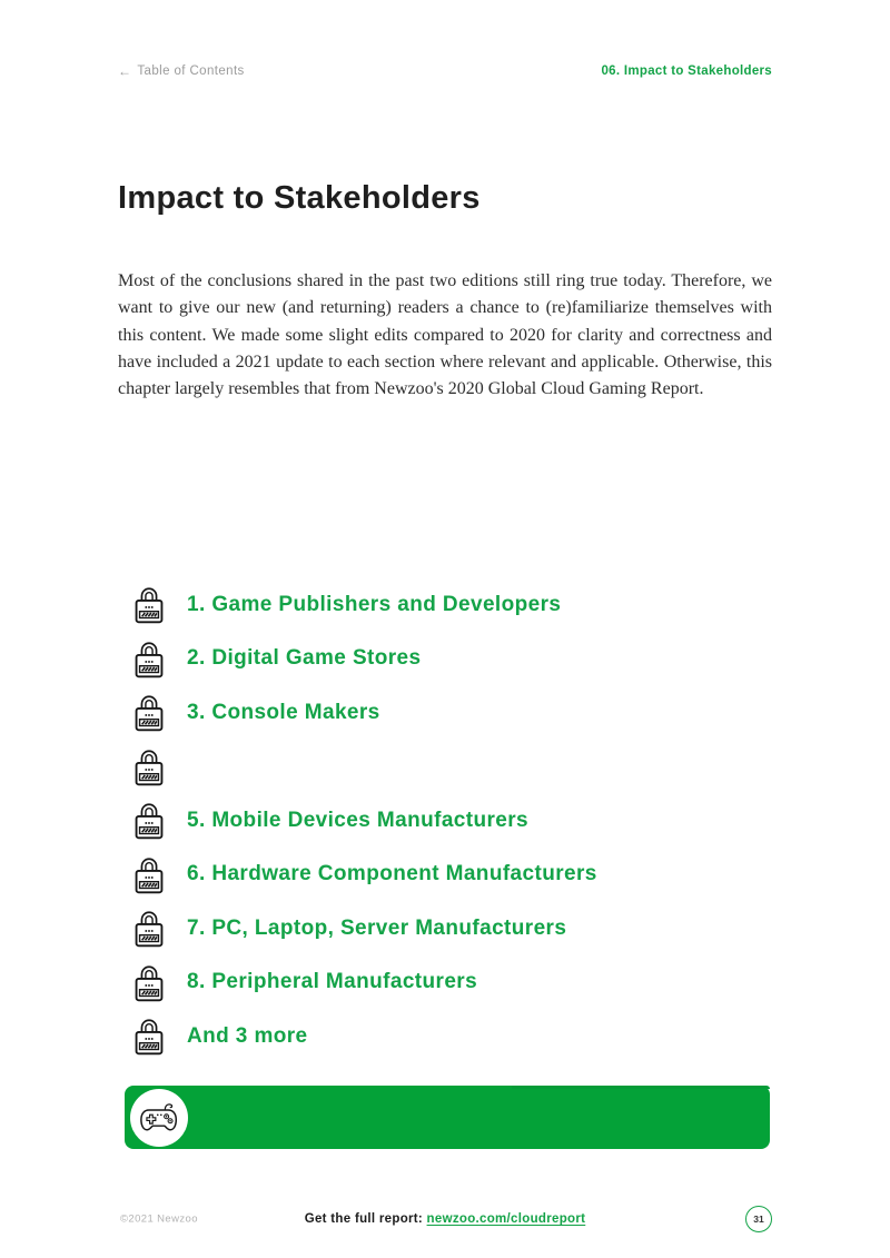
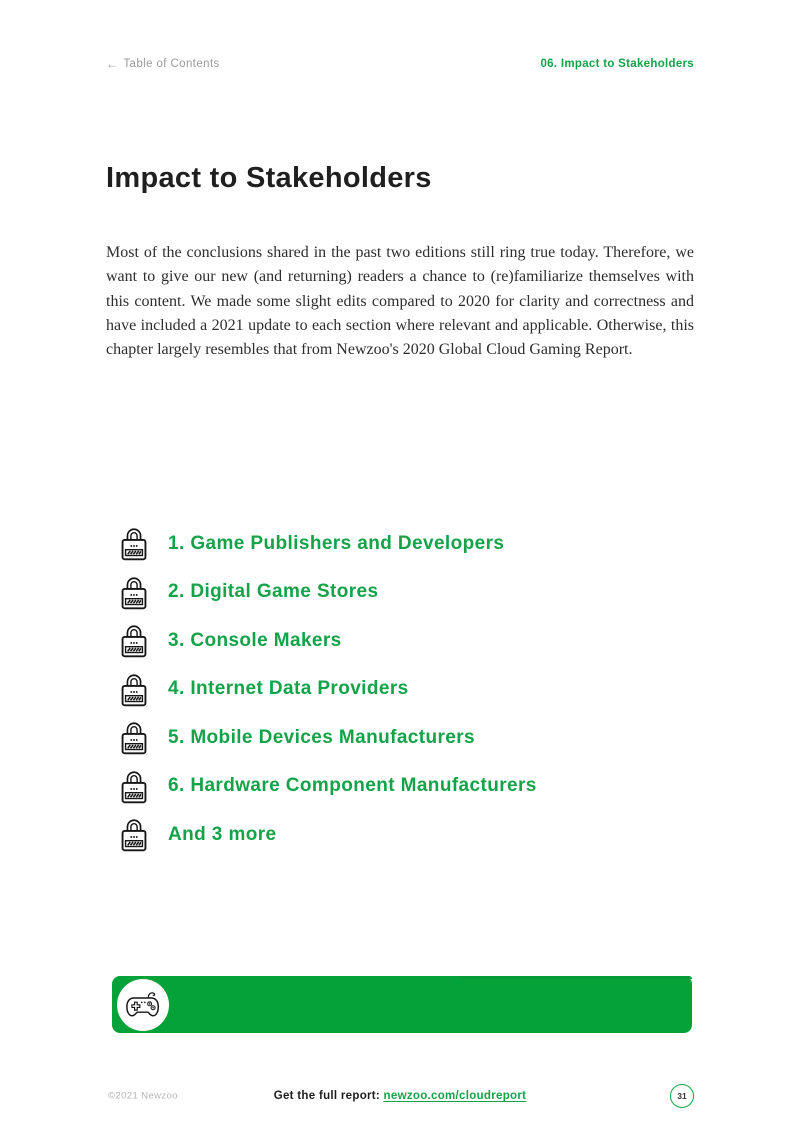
  ←
  Table of Contents
  06. Impact to Stakeholders
  Impact to Stakeholders
  Most of the conclusions shared in the past two editions still ring true today. Therefore, we want to give our new (and returning) readers a chance to (re)familiarize themselves with this content. We made some slight edits compared to 2020 for clarity and correctness and have included a 2021 update to each section where relevant and applicable. Otherwise, this chapter largely resembles that from Newzoo's 2020 Global Cloud Gaming Report.
  1. Game Publishers and Developers
  2. Digital Game Stores
  3. Console Makers
+ 4. Internet Data Providers
  5. Mobile Devices Manufacturers
  6. Hardware Component Manufacturers
- 7. PC, Laptop, Server Manufacturers
- 8. Peripheral Manufacturers
  And 3 more
  ©2021 Newzoo
  Get the full report: newzoo.com/cloudreport
  31
